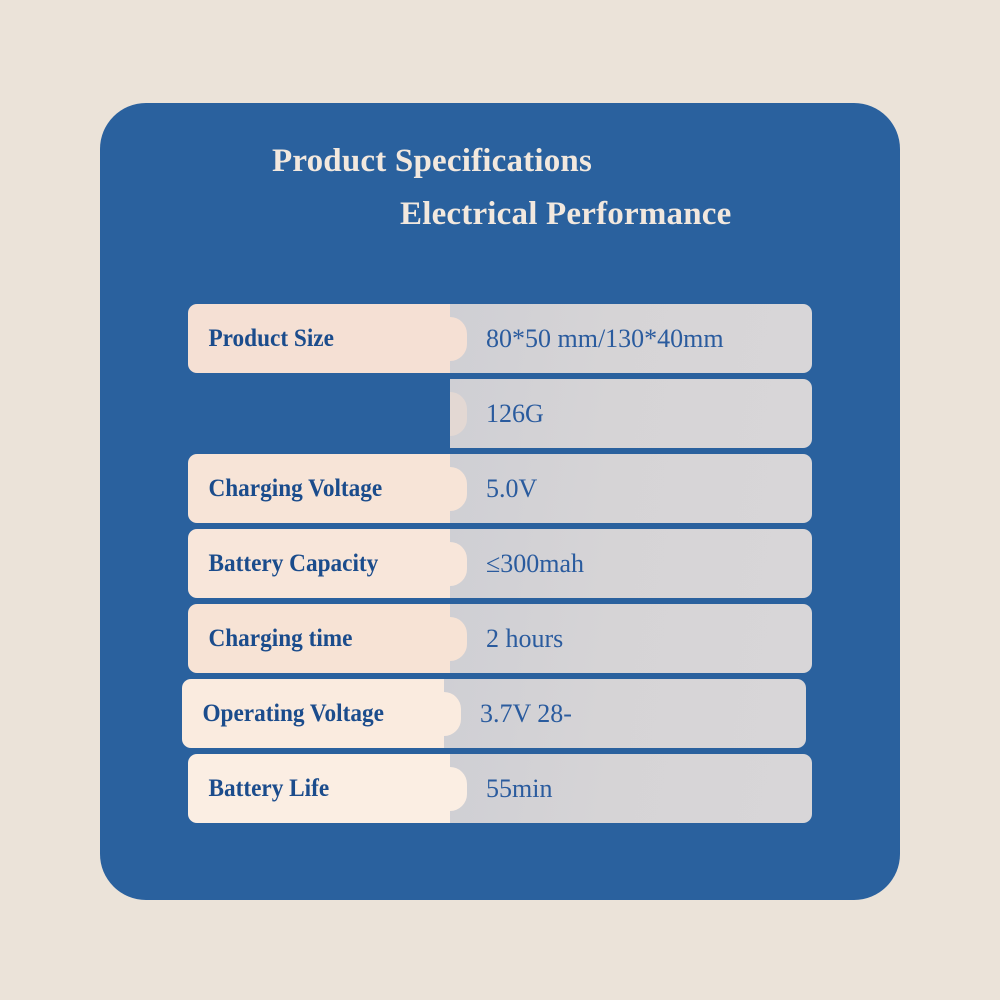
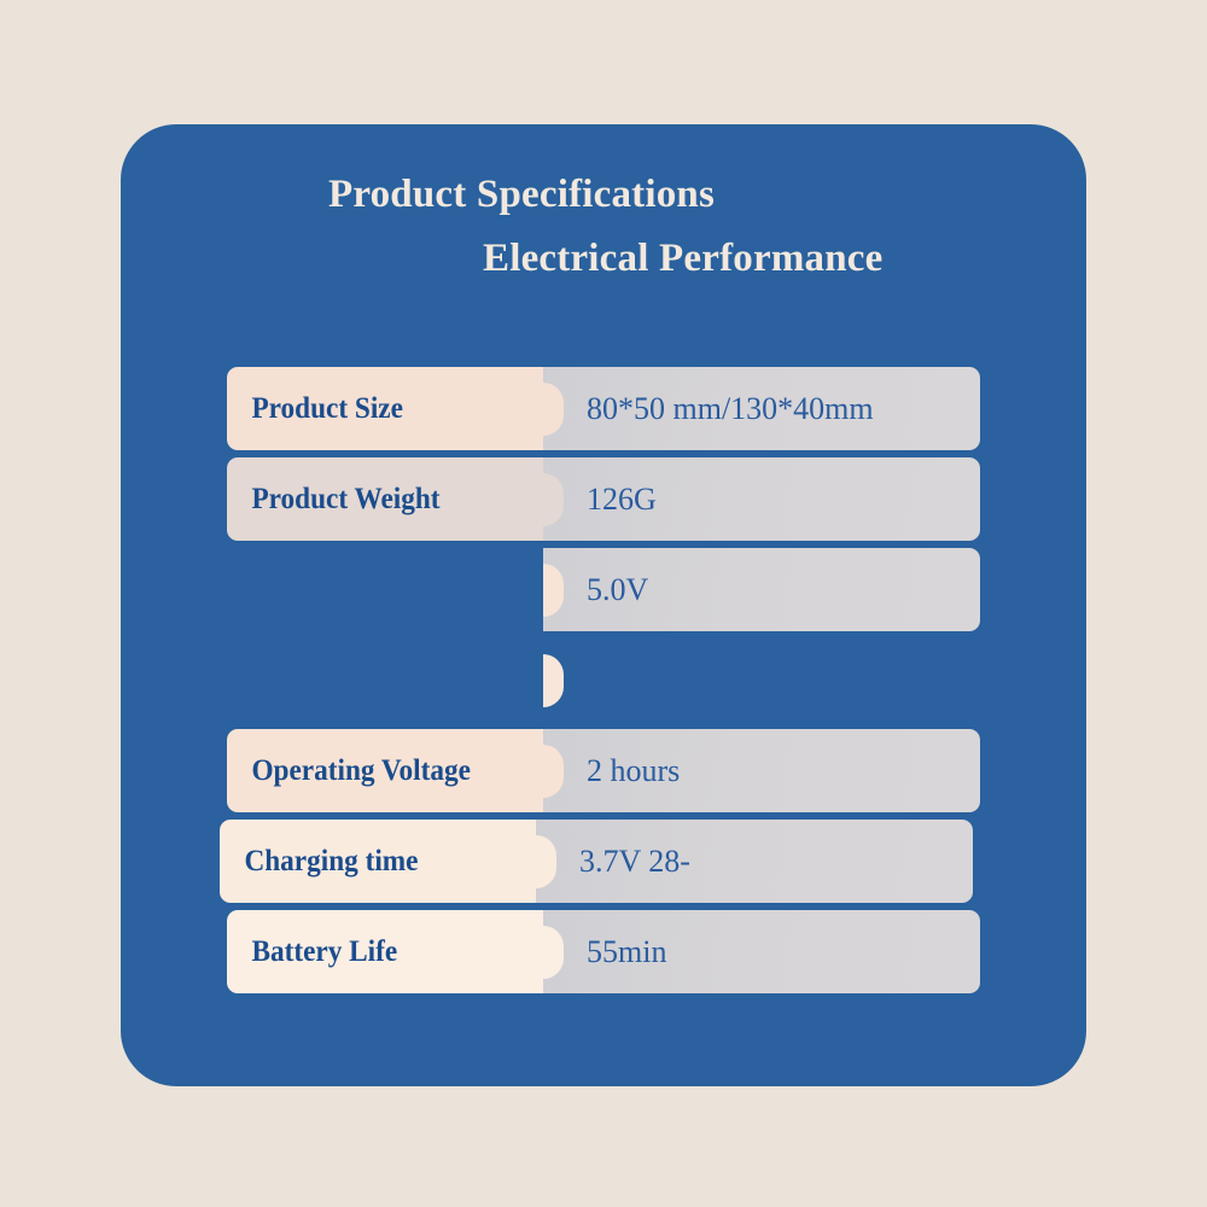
  Product Specifications
  Electrical Performance
  80*50 mm/130*40mm
  Product Size
  126G
+ Product Weight
  5.0V
- Charging Voltage
- ≤300mah
- Battery Capacity
  2 hours
- Charging time
+ Operating Voltage
  3.7V 28-
- Operating Voltage
+ Charging time
  55min
  Battery Life
